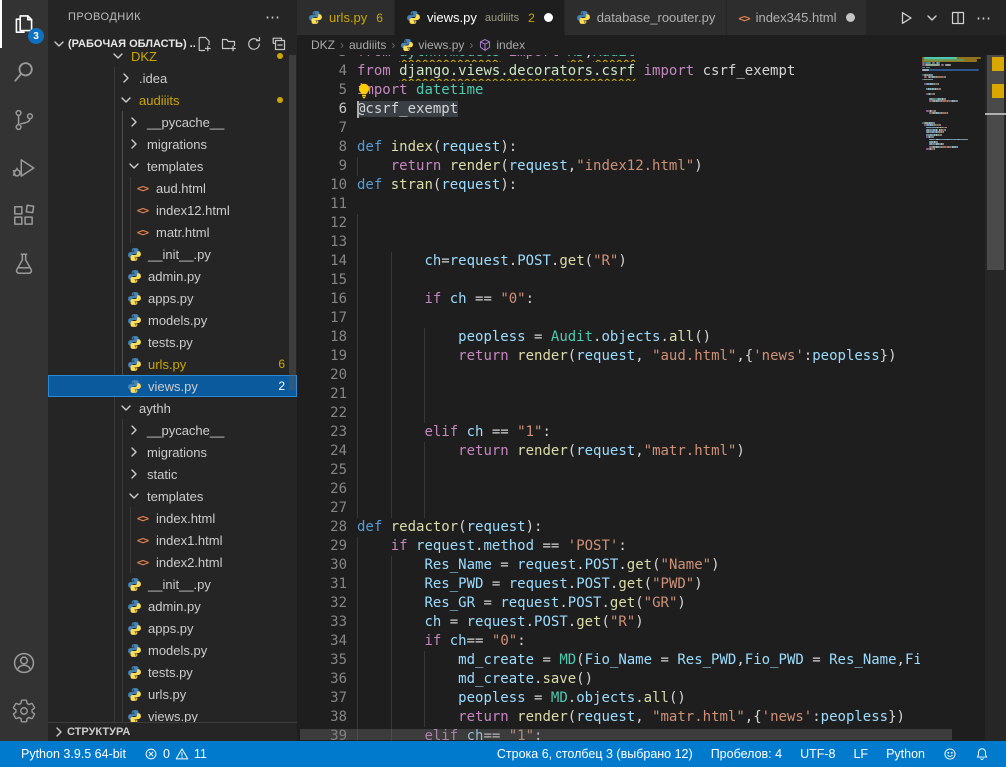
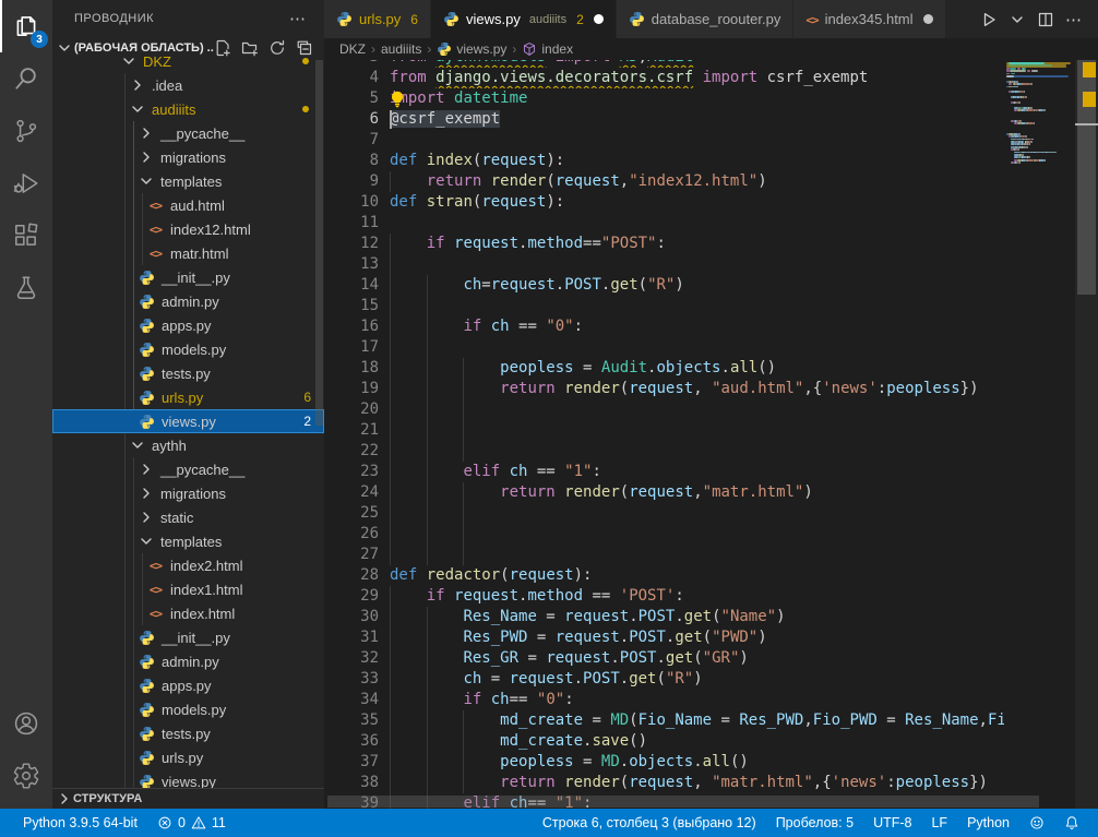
  3
  ПРОВОДНИК
  ⋯
  (РАБОЧАЯ ОБЛАСТЬ) ..
  DKZ
  .idea
  audiiits
  __pycache__
  migrations
  templates
  <>
  aud.html
  <>
  index12.html
  <>
  matr.html
  __init__.py
  admin.py
  apps.py
  models.py
  tests.py
  urls.py
  6
  views.py
  2
  aythh
  __pycache__
  migrations
  static
  templates
  <>
- index.html
+ index2.html
  <>
  index1.html
  <>
- index2.html
+ index.html
  __init__.py
  admin.py
  apps.py
  models.py
  tests.py
  urls.py
  views.py
  СТРУКТУРА
  urls.py
  6
  views.py
  audiiits
  2
  database_roouter.py
  <>
  index345.html
  ⋯
  DKZ
  ›
  audiiits
  ›
  views.py
  ›
  index
  4
  from django.views.decorators.csrf import csrf_exempt
  5
  mport datetime
  6
  @csrf_exempt
  7
  8
  def index(request):
  9
  return render(request,"index12.html")
  10
  def stran(request):
  11
  12
+ if request.method=="POST":
  13
  14
  ch=request.POST.get("R")
  15
  16
  if ch == "0":
  17
  18
  peopless = Audit.objects.all()
  19
  return render(request, "aud.html",{'news':peopless})
  20
  21
  22
  23
  elif ch == "1":
  24
  return render(request,"matr.html")
  25
  26
  27
  28
  def redactor(request):
  29
  if request.method == 'POST':
  30
  Res_Name = request.POST.get("Name")
  31
  Res_PWD = request.POST.get("PWD")
  32
  Res_GR = request.POST.get("GR")
  33
  ch = request.POST.get("R")
  34
  if ch== "0":
  35
  md_create = MD(Fio_Name = Res_PWD,Fio_PWD = Res_Name,Fi
  36
  md_create.save()
  37
  peopless = MD.objects.all()
  38
  return render(request, "matr.html",{'news':peopless})
  39
  elif ch== "1":
  Python 3.9.5 64-bit
  0
  11
  Строка 6, столбец 3 (выбрано 12)
- Пробелов: 4
+ Пробелов: 5
  UTF-8
  LF
  Python
